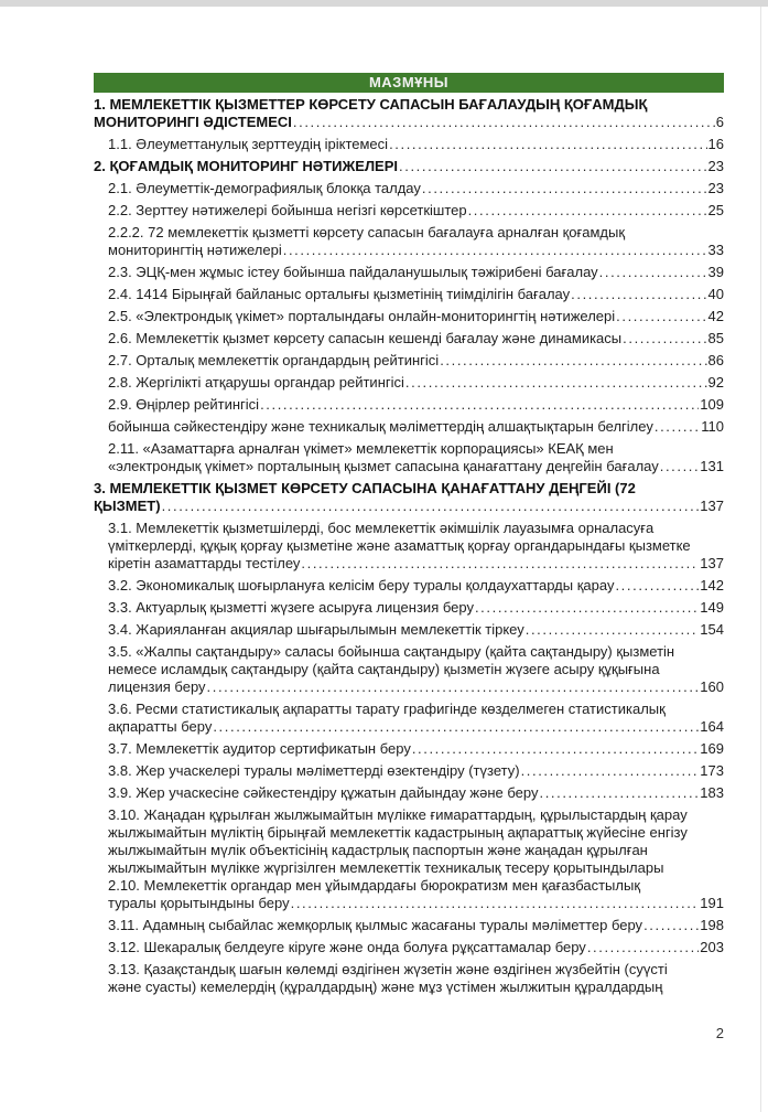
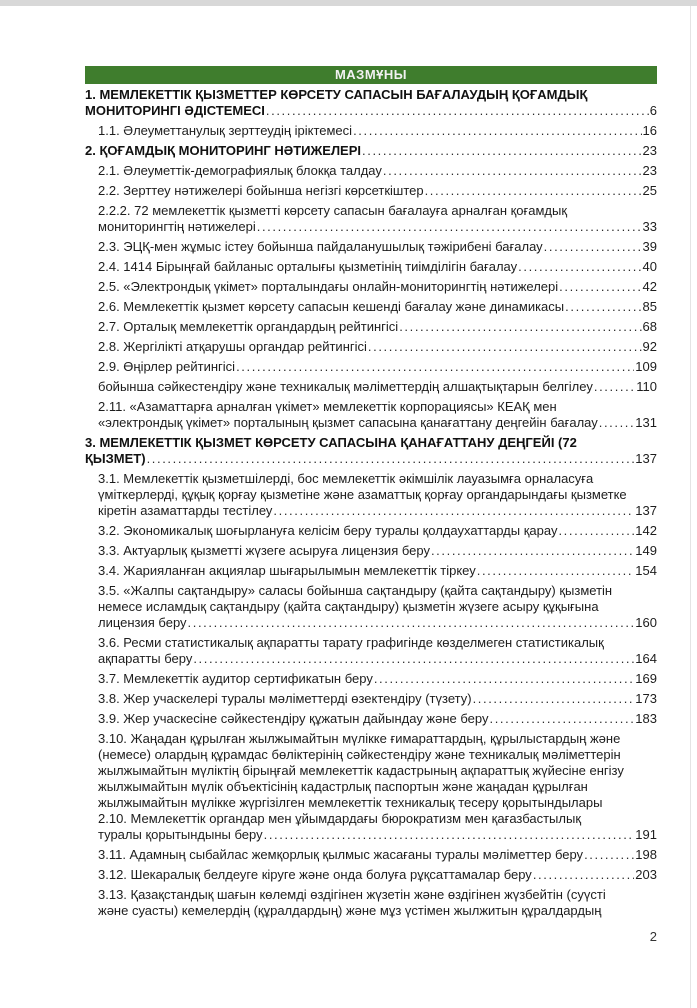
  МАЗМҰНЫ
  1. МЕМЛЕКЕТТІК ҚЫЗМЕТТЕР КӨРСЕТУ САПАСЫН БАҒАЛАУДЫҢ ҚОҒАМДЫҚ
  МОНИТОРИНГІ ӘДІСТЕМЕСІ
  6
  1.1. Әлеуметтанулық зерттеудің іріктемесі
  16
  2. ҚОҒАМДЫҚ МОНИТОРИНГ НӘТИЖЕЛЕРІ
  23
  2.1. Әлеуметтік-демографиялық блокқа талдау
  23
  2.2. Зерттеу нәтижелері бойынша негізгі көрсеткіштер
  25
  2.2.2. 72 мемлекеттік қызметті көрсету сапасын бағалауға арналған қоғамдық
  мониторингтің нәтижелері
  33
  2.3. ЭЦҚ-мен жұмыс істеу бойынша пайдаланушылық тәжірибені бағалау
  39
  2.4. 1414 Бірыңғай байланыс орталығы қызметінің тиімділігін бағалау
  40
  2.5. «Электрондық үкімет» порталындағы онлайн-мониторингтің нәтижелері
  42
  2.6. Мемлекеттік қызмет көрсету сапасын кешенді бағалау және динамикасы
  85
  2.7. Орталық мемлекеттік органдардың рейтингісі
- 86
+ 68
  2.8. Жергілікті атқарушы органдар рейтингісі
  92
  2.9. Өңірлер рейтингісі
  109
  бойынша сәйкестендіру және техникалық мәліметтердің алшақтықтарын белгілеу
  110
  2.11. «Азаматтарға арналған үкімет» мемлекеттік корпорациясы» КЕАҚ мен
  «электрондық үкімет» порталының қызмет сапасына қанағаттану деңгейін бағалау
  131
  3. МЕМЛЕКЕТТІК ҚЫЗМЕТ КӨРСЕТУ САПАСЫНА ҚАНАҒАТТАНУ ДЕҢГЕЙІ (72
  ҚЫЗМЕТ)
  137
  3.1. Мемлекеттік қызметшілерді, бос мемлекеттік әкімшілік лауазымға орналасуға
  үміткерлерді, құқық қорғау қызметіне және азаматтық қорғау органдарындағы қызметке
  кіретін азаматтарды тестілеу
  137
  3.2. Экономикалық шоғырлануға келісім беру туралы қолдаухаттарды қарау
  142
  3.3. Актуарлық қызметті жүзеге асыруға лицензия беру
  149
  3.4. Жарияланған акциялар шығарылымын мемлекеттік тіркеу
  154
  3.5. «Жалпы сақтандыру» саласы бойынша сақтандыру (қайта сақтандыру) қызметін
  немесе исламдық сақтандыру (қайта сақтандыру) қызметін жүзеге асыру құқығына
  лицензия беру
  160
  3.6. Ресми статистикалық ақпаратты тарату графигінде көзделмеген статистикалық
  ақпаратты беру
  164
  3.7. Мемлекеттік аудитор сертификатын беру
  169
  3.8. Жер учаскелері туралы мәліметтерді өзектендіру (түзету)
  173
  3.9. Жер учаскесіне сәйкестендіру құжатын дайындау және беру
  183
- 3.10. Жаңадан құрылған жылжымайтын мүлікке ғимараттардың, құрылыстардың қарау
+ 3.10. Жаңадан құрылған жылжымайтын мүлікке ғимараттардың, құрылыстардың және
+ (немесе) олардың құрамдас бөліктерінің сәйкестендіру және техникалық мәліметтерін
  жылжымайтын мүліктің бірыңғай мемлекеттік кадастрының ақпараттық жүйесіне енгізу
  жылжымайтын мүлік объектісінің кадастрлық паспортын және жаңадан құрылған
  жылжымайтын мүлікке жүргізілген мемлекеттік техникалық тесеру қорытындылары
  2.10. Мемлекеттік органдар мен ұйымдардағы бюрократизм мен қағазбастылық
  туралы қорытындыны беру
  191
  3.11. Адамның сыбайлас жемқорлық қылмыс жасағаны туралы мәліметтер беру
  198
  3.12. Шекаралық белдеуге кіруге және онда болуға рұқсаттамалар беру
  203
  3.13. Қазақстандық шағын көлемді өздігінен жүзетін және өздігінен жүзбейтін (суүсті
  және суасты) кемелердің (құралдардың) және мұз үстімен жылжитын құралдардың
  2
